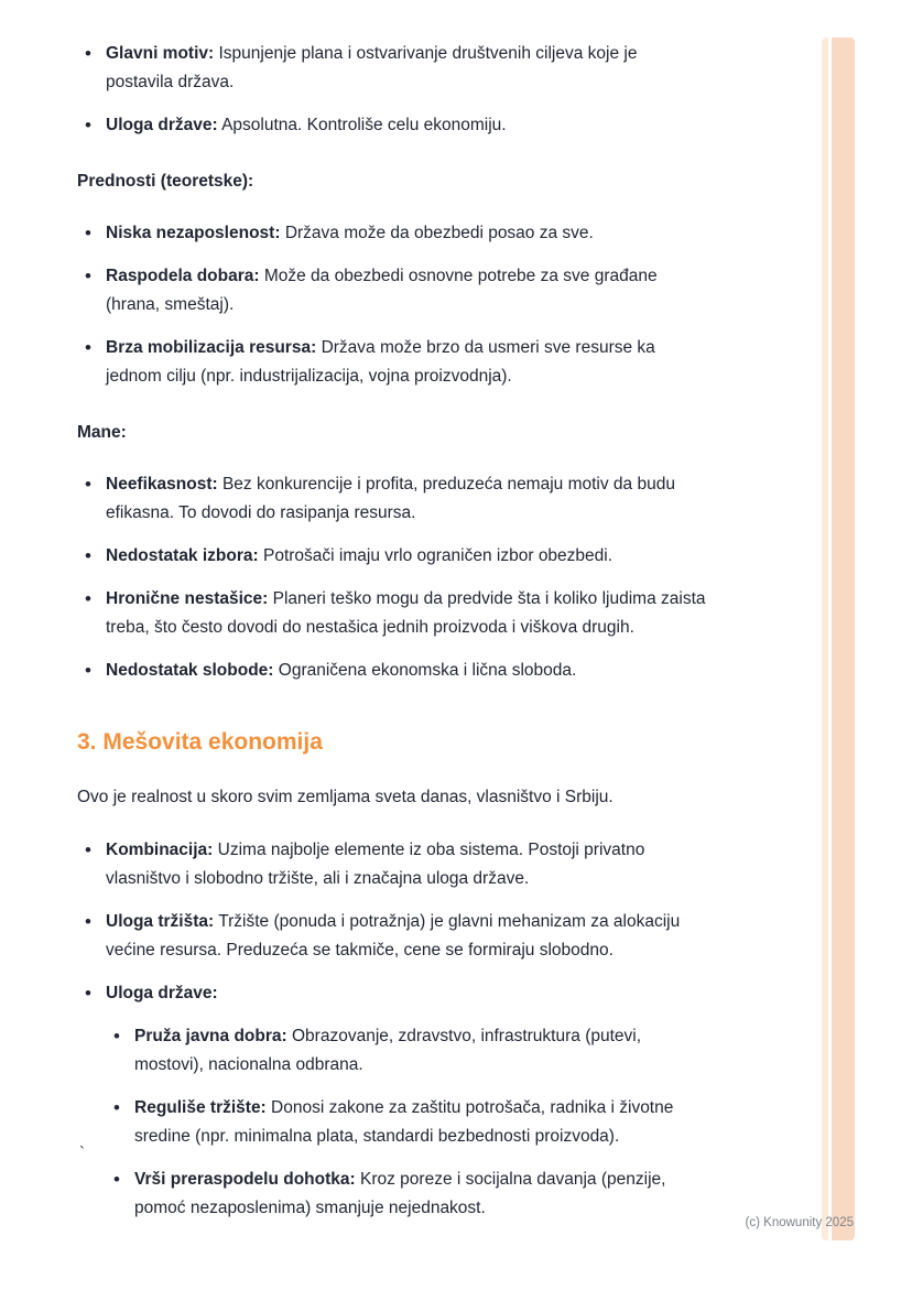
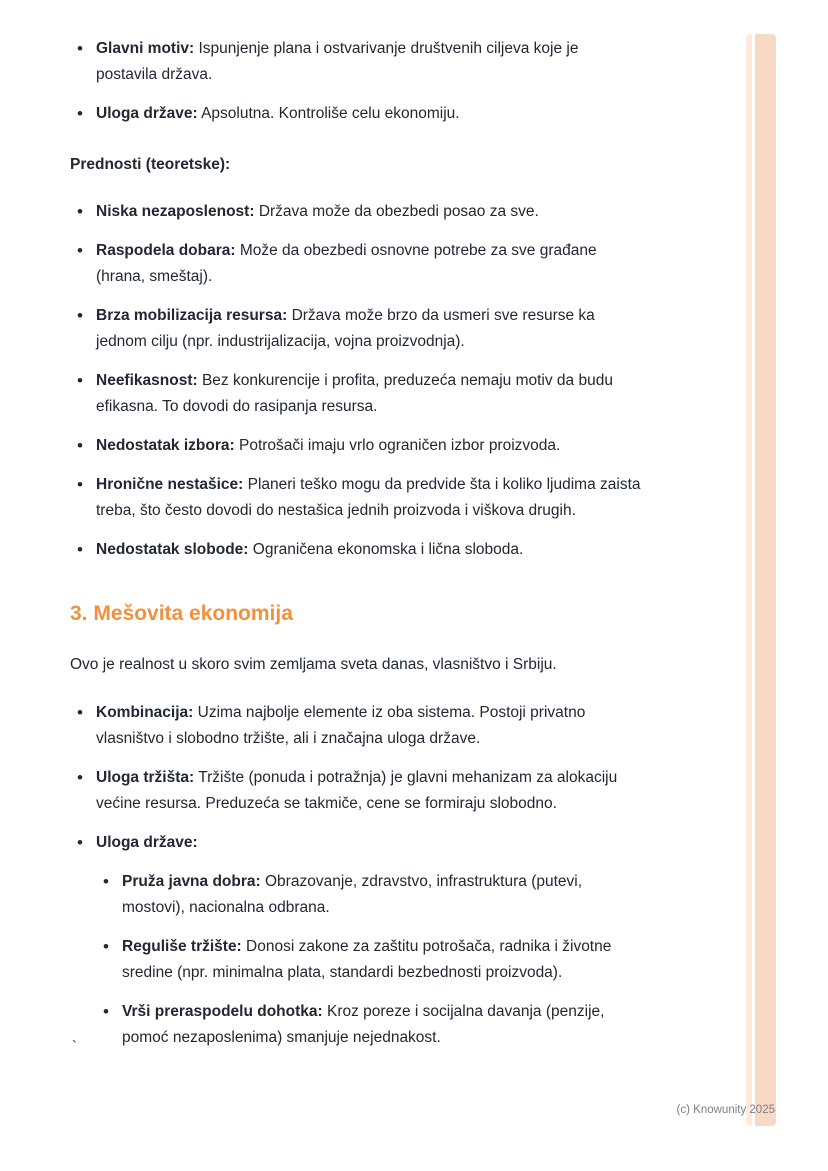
  Glavni motiv: Ispunjenje plana i ostvarivanje društvenih ciljeva koje je postavila država.
  Uloga države: Apsolutna. Kontroliše celu ekonomiju.
  Prednosti (teoretske):
  Niska nezaposlenost: Država može da obezbedi posao za sve.
  Raspodela dobara: Može da obezbedi osnovne potrebe za sve građane (hrana, smeštaj).
  Brza mobilizacija resursa: Država može brzo da usmeri sve resurse ka jednom cilju (npr. industrijalizacija, vojna proizvodnja).
- Mane:
  Neefikasnost: Bez konkurencije i profita, preduzeća nemaju motiv da budu efikasna. To dovodi do rasipanja resursa.
- Nedostatak izbora: Potrošači imaju vrlo ograničen izbor obezbedi.
+ Nedostatak izbora: Potrošači imaju vrlo ograničen izbor proizvoda.
  Hronične nestašice: Planeri teško mogu da predvide šta i koliko ljudima zaista treba, što često dovodi do nestašica jednih proizvoda i viškova drugih.
  Nedostatak slobode: Ograničena ekonomska i lična sloboda.
  3. Mešovita ekonomija
  Ovo je realnost u skoro svim zemljama sveta danas, vlasništvo i Srbiju.
  Kombinacija: Uzima najbolje elemente iz oba sistema. Postoji privatno vlasništvo i slobodno tržište, ali i značajna uloga države.
  Uloga tržišta: Tržište (ponuda i potražnja) je glavni mehanizam za alokaciju većine resursa. Preduzeća se takmiče, cene se formiraju slobodno.
  Uloga države:
  Pruža javna dobra: Obrazovanje, zdravstvo, infrastruktura (putevi, mostovi), nacionalna odbrana.
  Reguliše tržište: Donosi zakone za zaštitu potrošača, radnika i životne sredine (npr. minimalna plata, standardi bezbednosti proizvoda).
  Vrši preraspodelu dohotka: Kroz poreze i socijalna davanja (penzije, pomoć nezaposlenima) smanjuje nejednakost.
  `
  (c) Knowunity 2025
